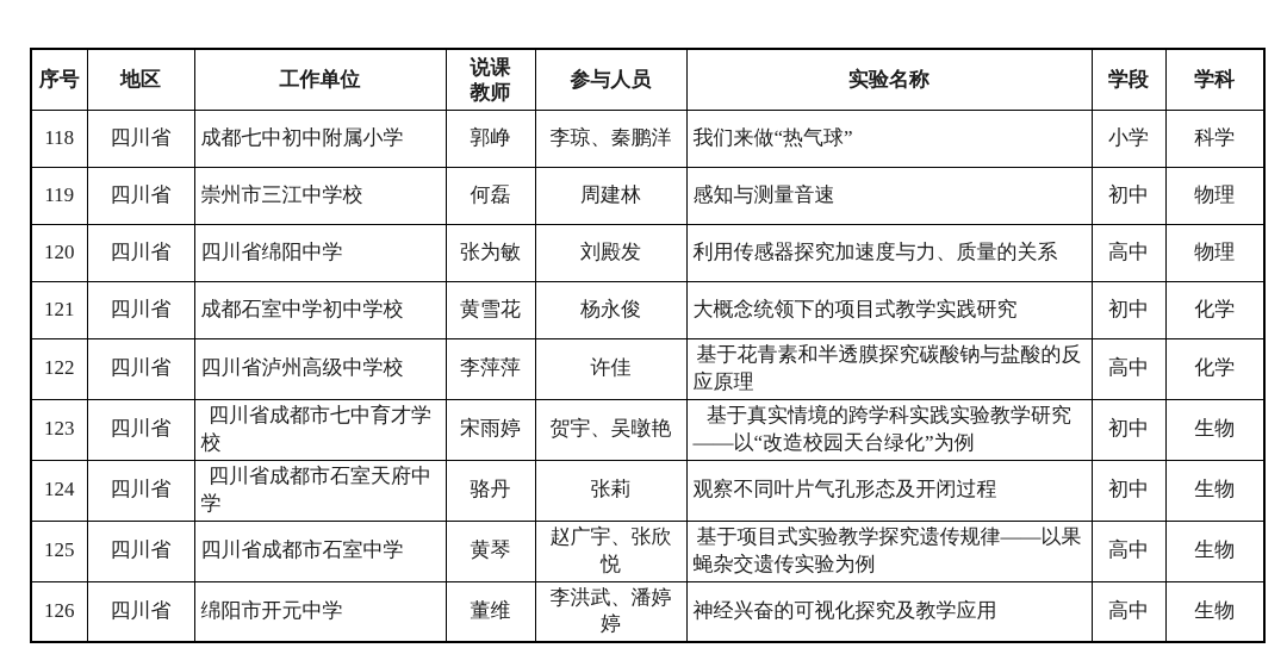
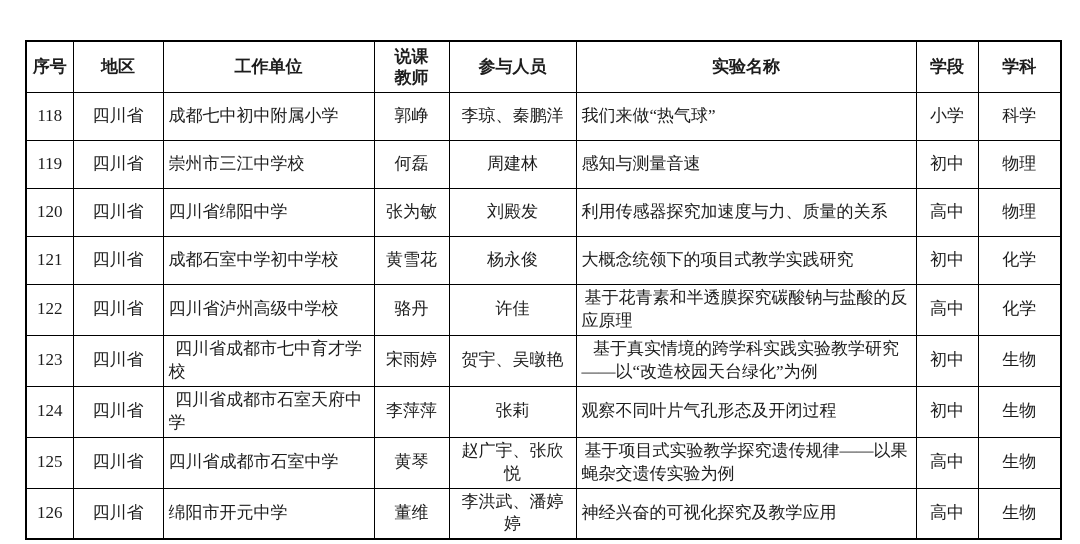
  序号	地区	工作单位	说课教师	参与人员	实验名称	学段	学科
  118	四川省	成都七中初中附属小学	郭峥	李琼、秦鹏洋	我们来做“热气球”	小学	科学
  119	四川省	崇州市三江中学校	何磊	周建林	感知与测量音速	初中	物理
  120	四川省	四川省绵阳中学	张为敏	刘殿发	利用传感器探究加速度与力、质量的关系	高中	物理
  121	四川省	成都石室中学初中学校	黄雪花	杨永俊	大概念统领下的项目式教学实践研究	初中	化学
- 122	四川省	四川省泸州高级中学校	李萍萍	许佳	基于花青素和半透膜探究碳酸钠与盐酸的反应原理	高中	化学
+ 122	四川省	四川省泸州高级中学校	骆丹	许佳	基于花青素和半透膜探究碳酸钠与盐酸的反应原理	高中	化学
  123	四川省	四川省成都市七中育才学校	宋雨婷	贺宇、吴暾艳	基于真实情境的跨学科实践实验教学研究——以“改造校园天台绿化”为例	初中	生物
- 124	四川省	四川省成都市石室天府中学	骆丹	张莉	观察不同叶片气孔形态及开闭过程	初中	生物
+ 124	四川省	四川省成都市石室天府中学	李萍萍	张莉	观察不同叶片气孔形态及开闭过程	初中	生物
  125	四川省	四川省成都市石室中学	黄琴	赵广宇、张欣悦	基于项目式实验教学探究遗传规律——以果蝇杂交遗传实验为例	高中	生物
  126	四川省	绵阳市开元中学	董维	李洪武、潘婷婷	神经兴奋的可视化探究及教学应用	高中	生物
